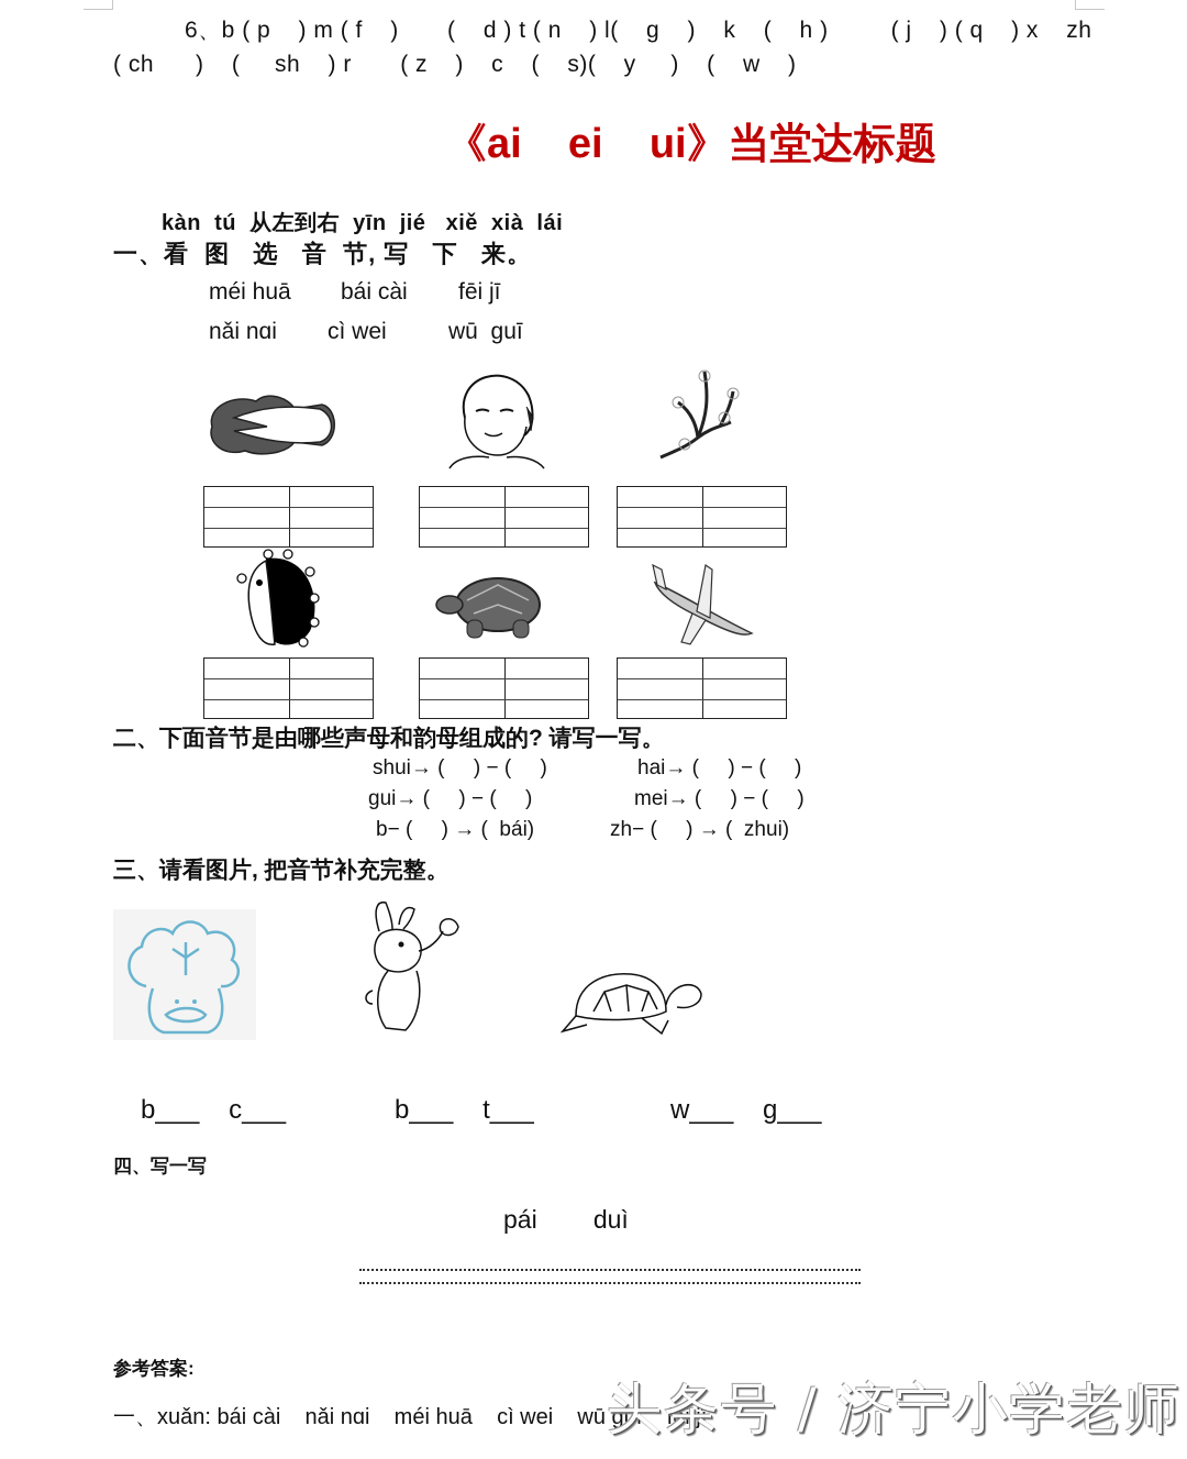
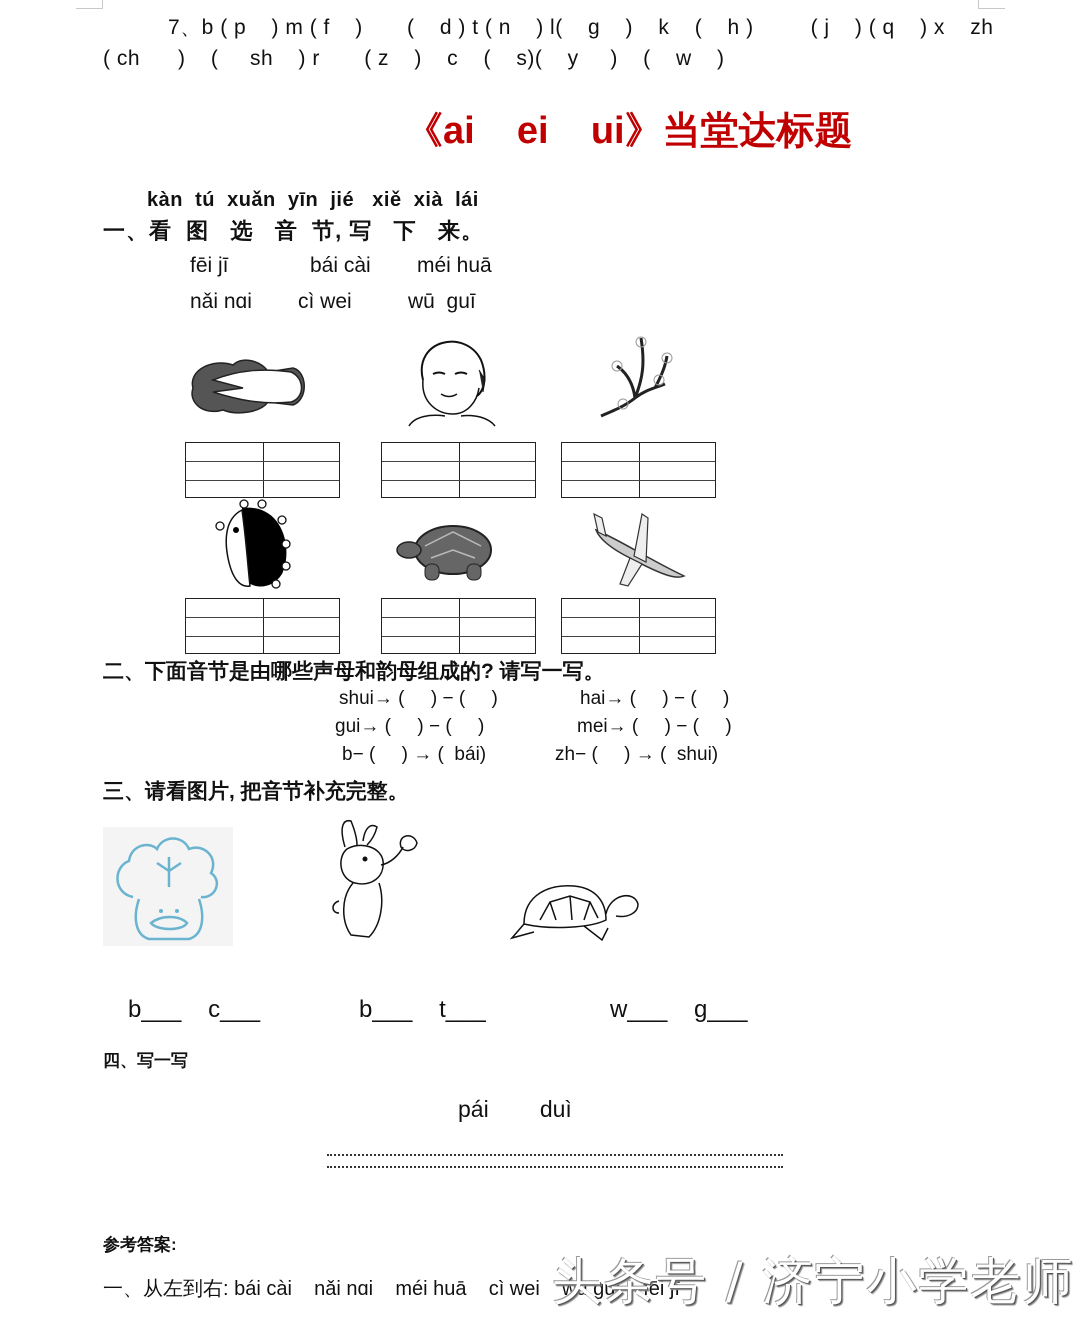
- 6、b ( p ) m ( f ) ( d ) t ( n ) l( g ) k ( h ) ( j ) ( q ) x zh
+ 7、b ( p ) m ( f ) ( d ) t ( n ) l( g ) k ( h ) ( j ) ( q ) x zh
  ( ch ) ( sh ) r ( z ) c ( s)( y ) ( w )
  《ai ei ui》当堂达标题
- kàn tú 从左到右 yīn jié xiě xià lái
+ kàn tú xuǎn yīn jié xiě xià lái
  一、看 图 选 音 节, 写 下 来。
- méi huā
+ fēi jī
  bái cài
- fēi jī
+ méi huā
  nǎi nɑi
  cì wei
  wū guī
  二、下面音节是由哪些声母和韵母组成的? 请写一写。
  shui→ ( ) − ( )
  hai→ ( ) − ( )
  gui→ ( ) − ( )
  mei→ ( ) − ( )
  b− ( ) → ( bái)
- zh− ( ) → ( zhui)
+ zh− ( ) → ( shui)
  三、请看图片, 把音节补充完整。
  b___ c___
  b___ t___
  w___ g___
  四、写一写
  pái duì
  参考答案:
- 一、xuǎn: bái cài nǎi nɑi méi huā cì wei wū guī fēi jī
+ 一、从左到右: bái cài nǎi nɑi méi huā cì wei wū guī fēi jī
  头条号 / 济宁小学老师
